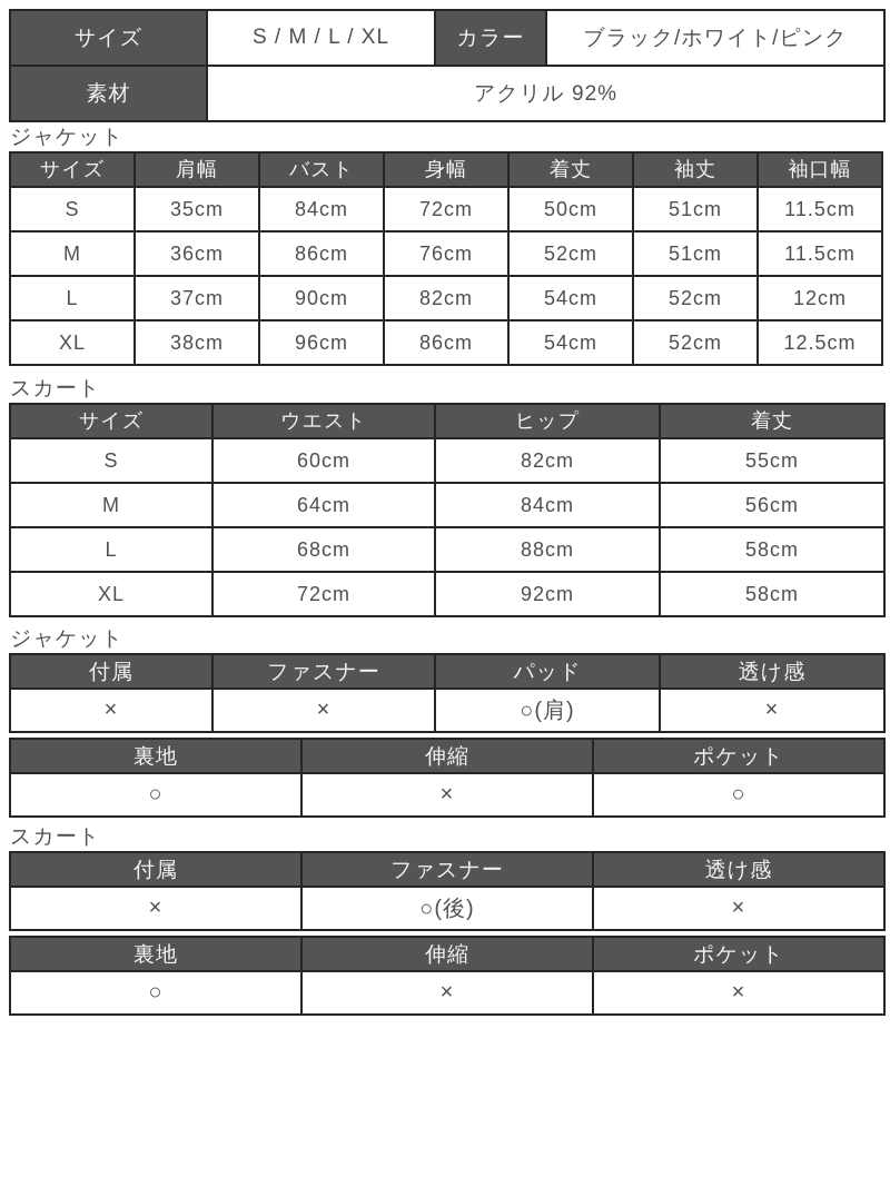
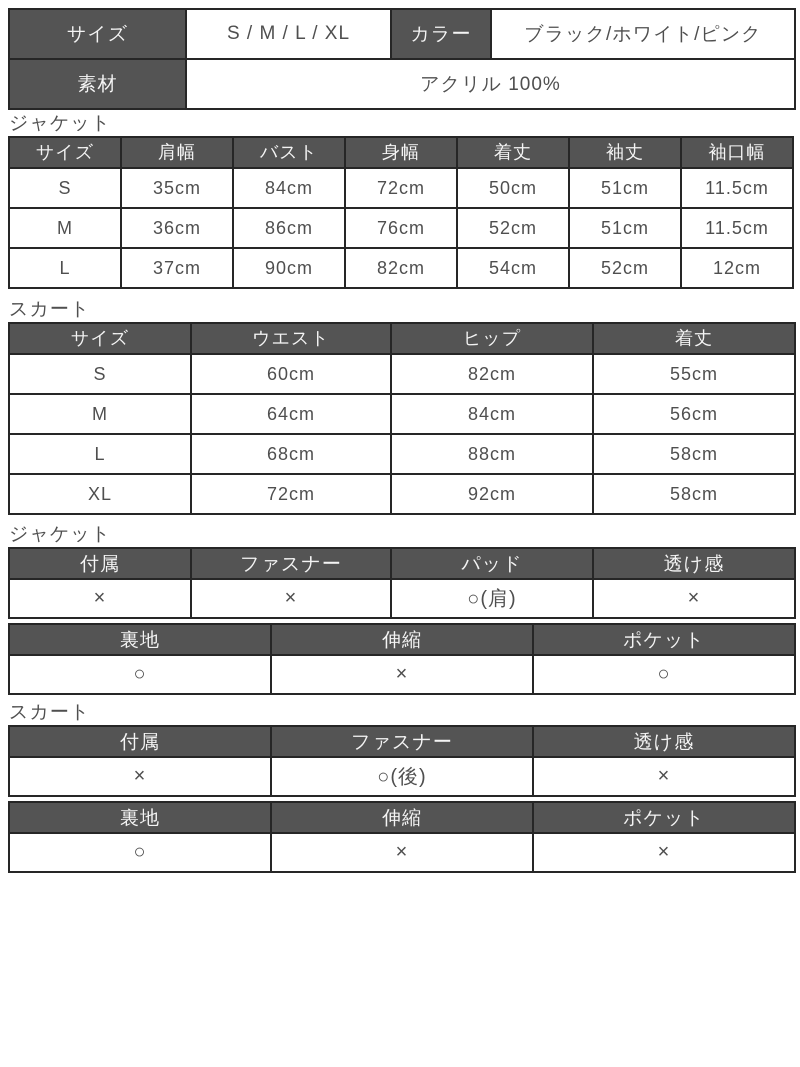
  サイズ	S / M / L / XL	カラー	ブラック/ホワイト/ピンク
- 素材	アクリル 92%
+ 素材	アクリル 100%
  ジャケット
  サイズ	肩幅	バスト	身幅	着丈	袖丈	袖口幅
  S	35cm	84cm	72cm	50cm	51cm	11.5cm
  M	36cm	86cm	76cm	52cm	51cm	11.5cm
  L	37cm	90cm	82cm	54cm	52cm	12cm
- XL	38cm	96cm	86cm	54cm	52cm	12.5cm
  スカート
  サイズ	ウエスト	ヒップ	着丈
  S	60cm	82cm	55cm
  M	64cm	84cm	56cm
  L	68cm	88cm	58cm
  XL	72cm	92cm	58cm
  ジャケット
  付属	ファスナー	パッド	透け感
  ×	×	○(肩)	×
  裏地	伸縮	ポケット
  ○	×	○
  スカート
  付属	ファスナー	透け感
  ×	○(後)	×
  裏地	伸縮	ポケット
  ○	×	×
